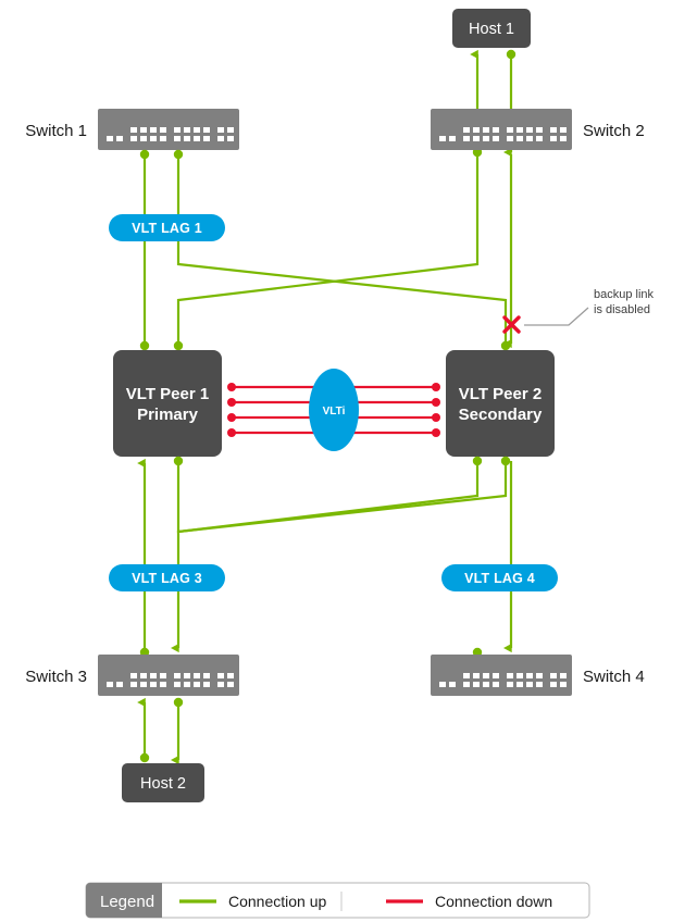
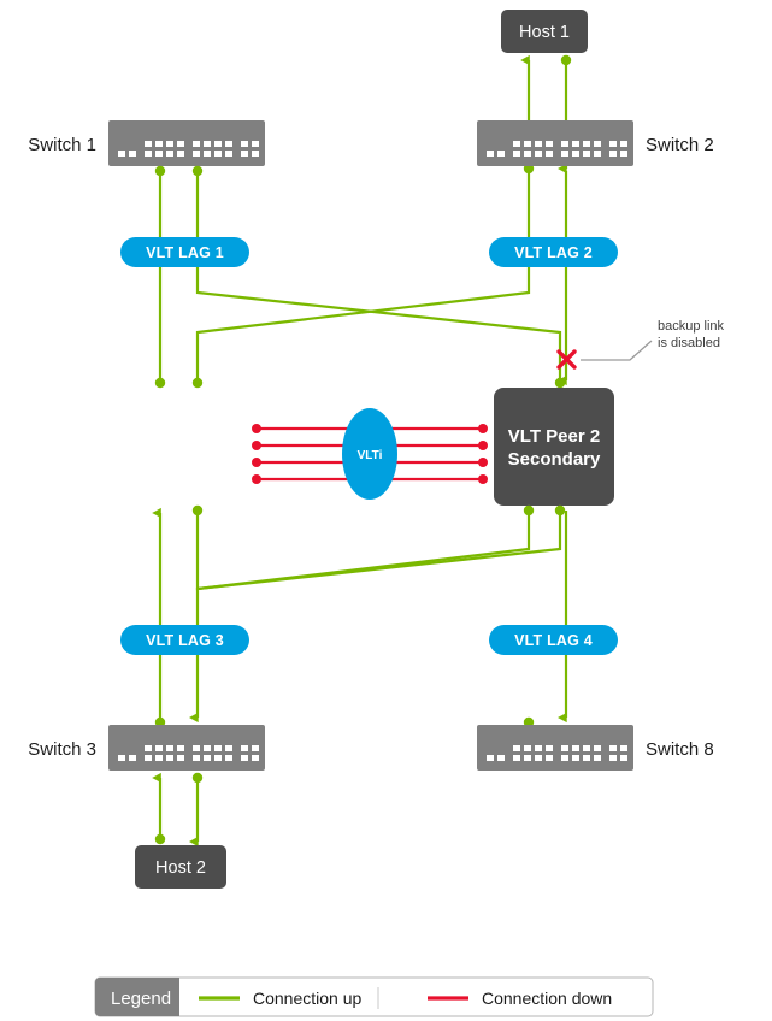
  Host 1
  Switch 1
  Switch 2
  VLT LAG 1
+ VLT LAG 2
  backup link
  is disabled
- VLT Peer 1
- Primary
  VLT Peer 2
  Secondary
  VLTi
  VLT LAG 3
  VLT LAG 4
  Switch 3
- Switch 4
+ Switch 8
  Host 2
  Legend
  Connection up
  Connection down
